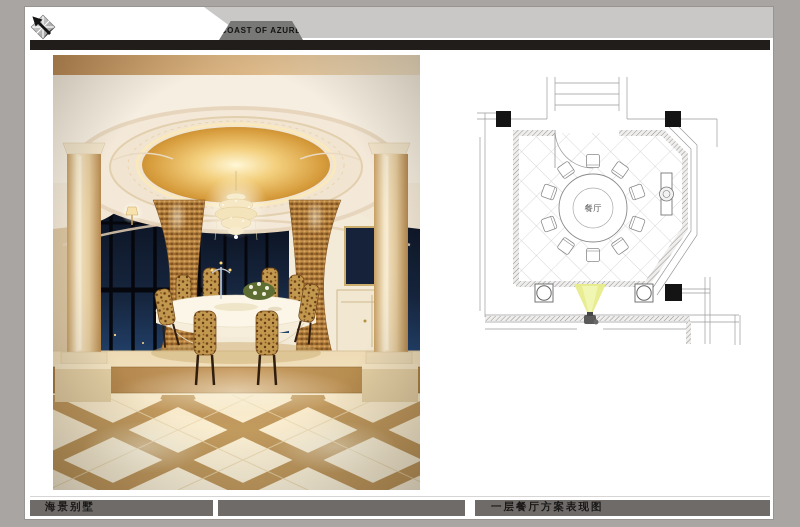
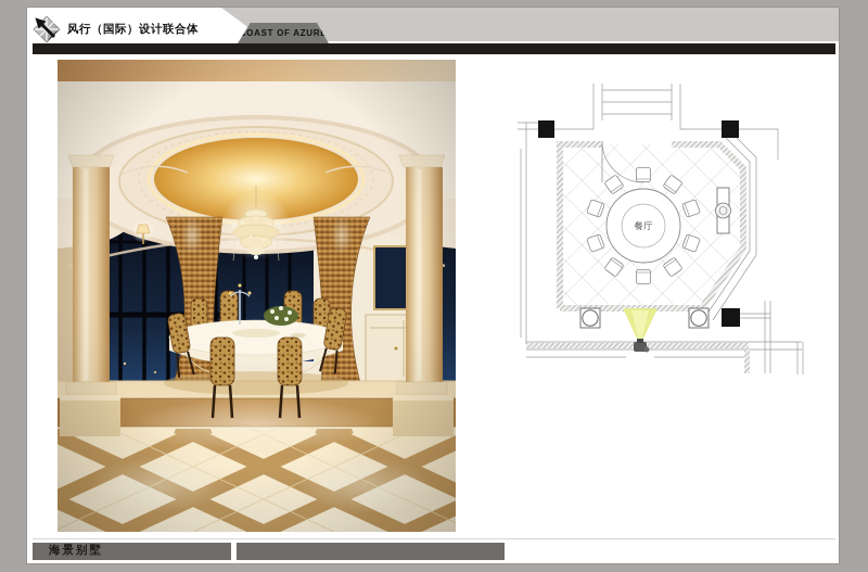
+ 风行（国际）设计联合体
  OAST OF AZUR
  餐厅
  海景别墅
- 一层餐厅方案表现图
